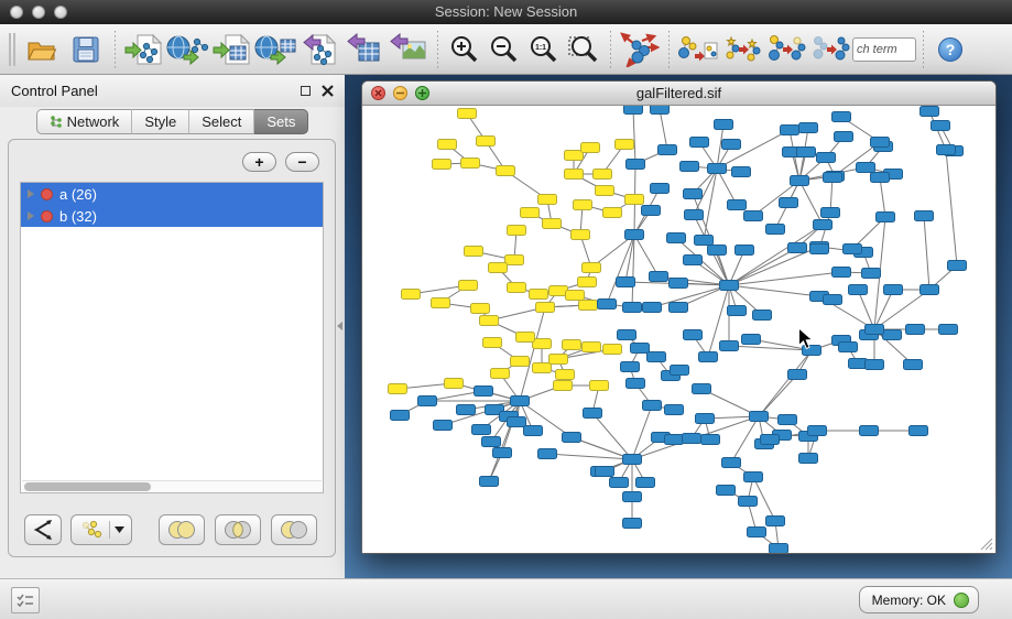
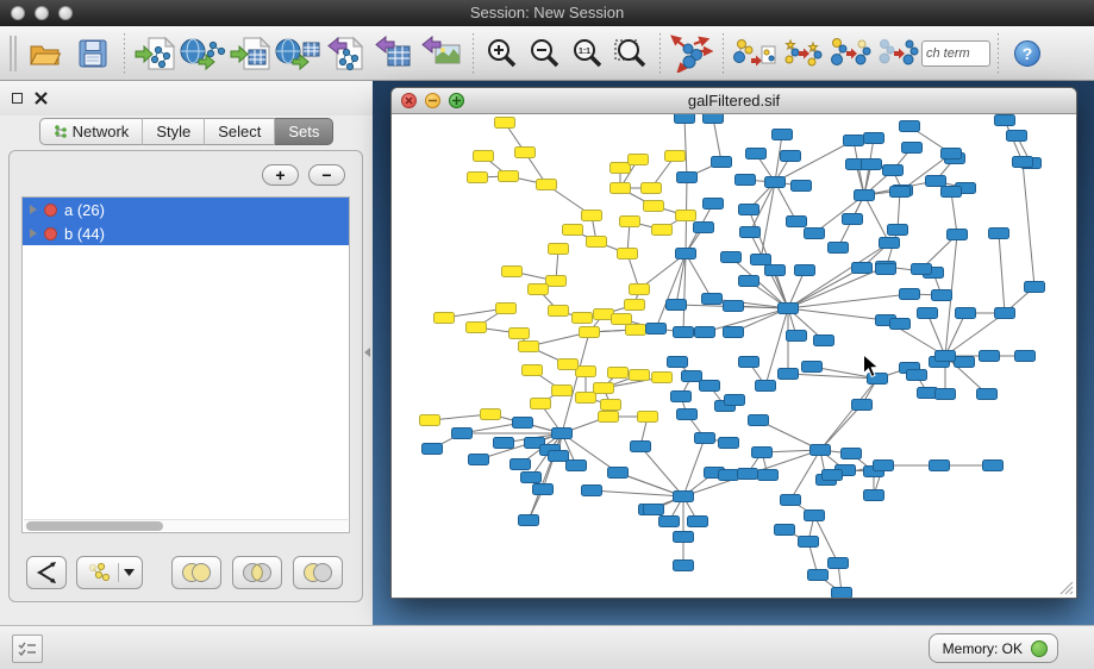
  Session: New Session
  ch term
  ?
- Control Panel
  Network
  Style
  Select
  Sets
  +
  −
  a (26)
- b (32)
+ b (44)
  galFiltered.sif
  Memory: OK
